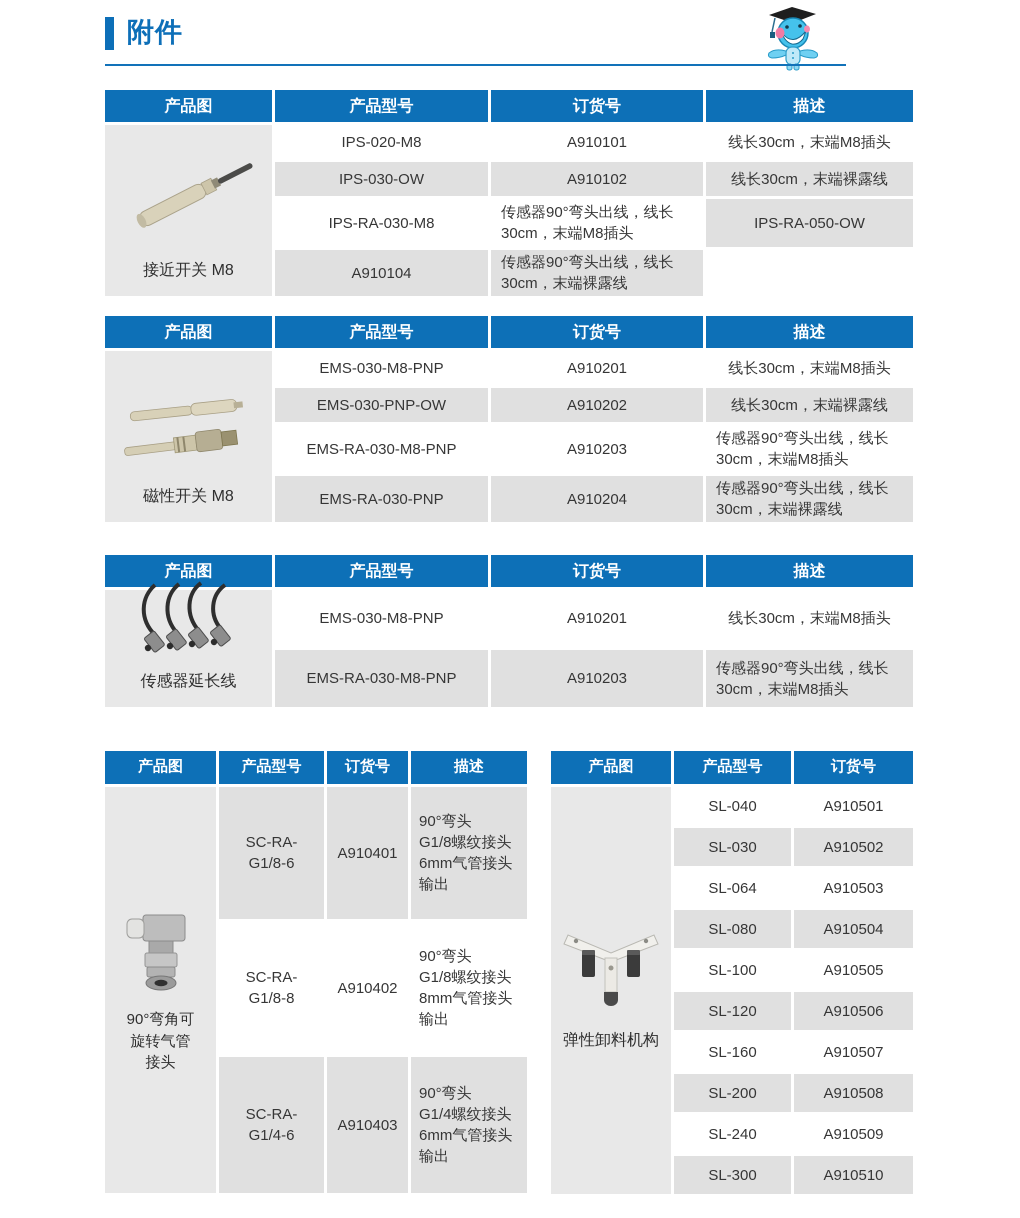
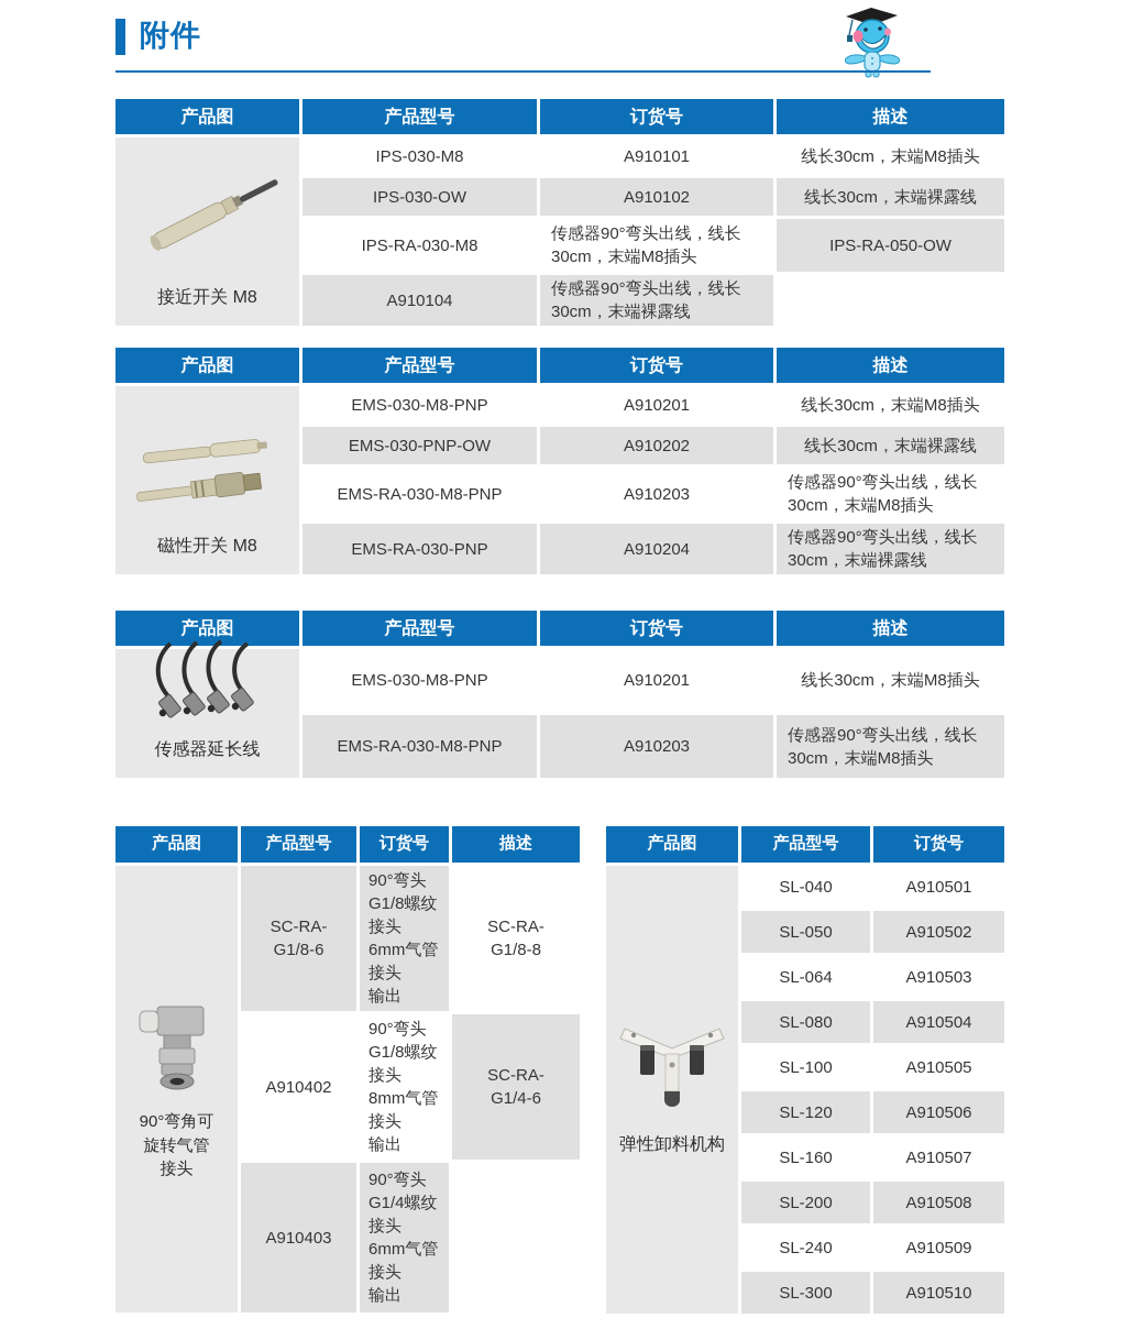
  附件
  产品图
  产品型号
  订货号
  描述
  接近开关 M8
- IPS-020-M8
+ IPS-030-M8
  A910101
  线长30cm，末端M8插头
  IPS-030-OW
  A910102
  线长30cm，末端裸露线
  IPS-RA-030-M8
  传感器90°弯头出线，线长30cm，末端M8插头
  IPS-RA-050-OW
  A910104
  传感器90°弯头出线，线长30cm，末端裸露线
  产品图
  产品型号
  订货号
  描述
  磁性开关 M8
  EMS-030-M8-PNP
  A910201
  线长30cm，末端M8插头
  EMS-030-PNP-OW
  A910202
  线长30cm，末端裸露线
  EMS-RA-030-M8-PNP
  A910203
  传感器90°弯头出线，线长30cm，末端M8插头
  EMS-RA-030-PNP
  A910204
  传感器90°弯头出线，线长30cm，末端裸露线
  产品图
  产品型号
  订货号
  描述
  传感器延长线
  EMS-030-M8-PNP
  A910201
  线长30cm，末端M8插头
  EMS-RA-030-M8-PNP
  A910203
  传感器90°弯头出线，线长30cm，末端M8插头
  产品图
  产品型号
  订货号
  描述
  90°弯角可
  旋转气管
  接头
  SC-RA-
  G1/8-6
- A910401
  90°弯头
  G1/8螺纹接头
  6mm气管接头
  输出
  SC-RA-
  G1/8-8
  A910402
  90°弯头
  G1/8螺纹接头
  8mm气管接头
  输出
  SC-RA-
  G1/4-6
  A910403
  90°弯头
  G1/4螺纹接头
  6mm气管接头
  输出
  产品图
  产品型号
  订货号
  弹性卸料机构
  SL-040
  A910501
- SL-030
+ SL-050
  A910502
  SL-064
  A910503
  SL-080
  A910504
  SL-100
  A910505
  SL-120
  A910506
  SL-160
  A910507
  SL-200
  A910508
  SL-240
  A910509
  SL-300
  A910510
